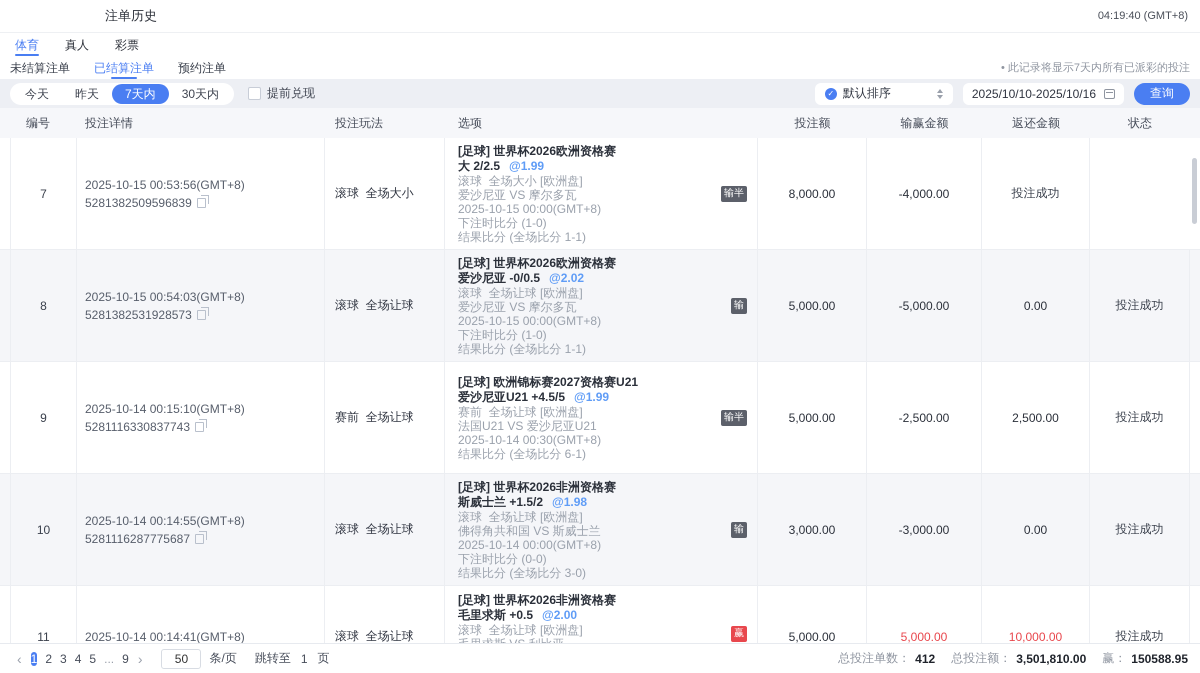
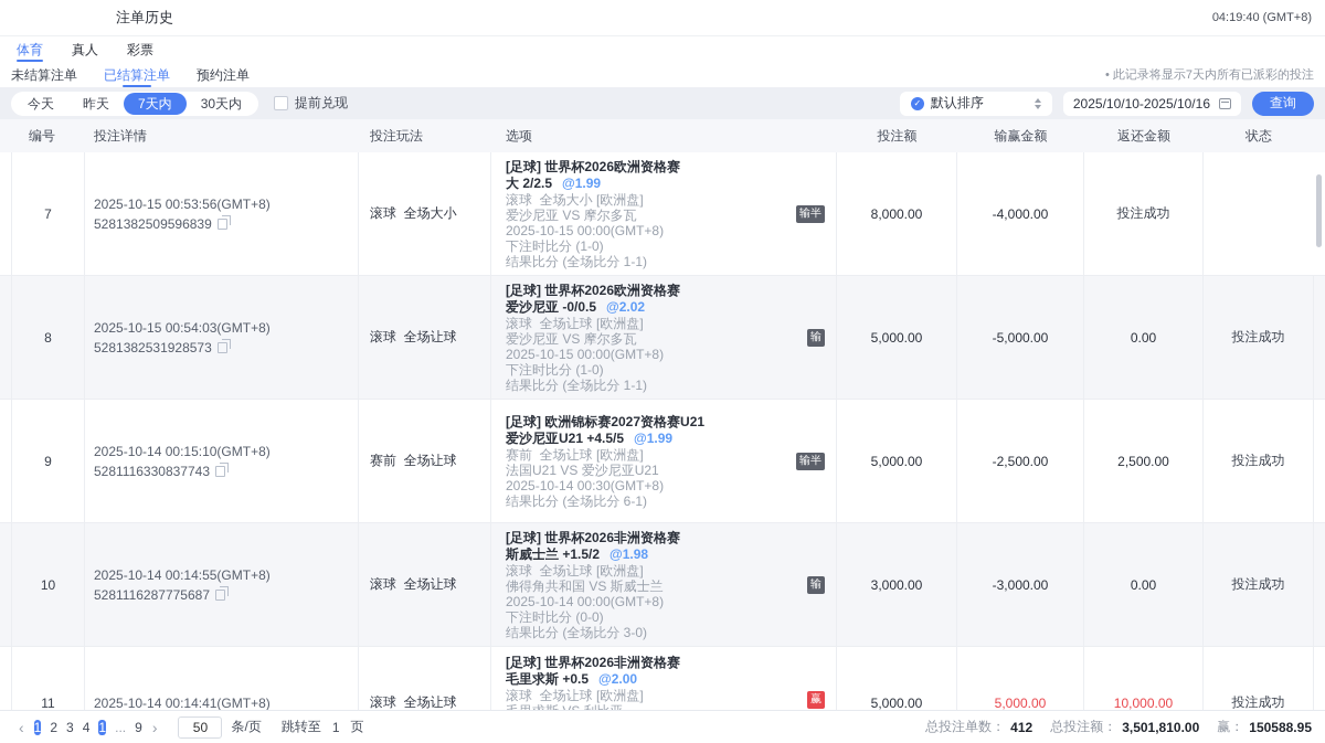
  注单历史
  04:19:40 (GMT+8)
  体育
  真人
  彩票
  未结算注单
  已结算注单
  预约注单
  • 此记录将显示7天内所有已派彩的投注
  今天
  昨天
  7天内
  30天内
  提前兑现
  ✓
  默认排序
  2025/10/10-2025/10/16
  查询
  编号
  投注详情
  投注玩法
  选项
  投注额
  输赢金额
  返还金额
  状态
  7
  2025-10-15 00:53:56(GMT+8)
  5281382509596839
  滚球 全场大小
  [足球] 世界杯2026欧洲资格赛
  大 2/2.5 @1.99
  滚球 全场大小 [欧洲盘]
  爱沙尼亚 VS 摩尔多瓦
  2025-10-15 00:00(GMT+8)
  下注时比分 (1-0)
  结果比分 (全场比分 1-1)
  输半
  8,000.00
  -4,000.00
  投注成功
  8
  2025-10-15 00:54:03(GMT+8)
  5281382531928573
  滚球 全场让球
  [足球] 世界杯2026欧洲资格赛
  爱沙尼亚 -0/0.5 @2.02
  滚球 全场让球 [欧洲盘]
  爱沙尼亚 VS 摩尔多瓦
  2025-10-15 00:00(GMT+8)
  下注时比分 (1-0)
  结果比分 (全场比分 1-1)
  输
  5,000.00
  -5,000.00
  0.00
  投注成功
  9
  2025-10-14 00:15:10(GMT+8)
  5281116330837743
  赛前 全场让球
  [足球] 欧洲锦标赛2027资格赛U21
  爱沙尼亚U21 +4.5/5 @1.99
  赛前 全场让球 [欧洲盘]
  法国U21 VS 爱沙尼亚U21
  2025-10-14 00:30(GMT+8)
  结果比分 (全场比分 6-1)
  输半
  5,000.00
  -2,500.00
  2,500.00
  投注成功
  10
  2025-10-14 00:14:55(GMT+8)
  5281116287775687
  滚球 全场让球
  [足球] 世界杯2026非洲资格赛
  斯威士兰 +1.5/2 @1.98
  滚球 全场让球 [欧洲盘]
  佛得角共和国 VS 斯威士兰
  2025-10-14 00:00(GMT+8)
  下注时比分 (0-0)
  结果比分 (全场比分 3-0)
  输
  3,000.00
  -3,000.00
  0.00
  投注成功
  11
  2025-10-14 00:14:41(GMT+8)
  滚球 全场让球
  [足球] 世界杯2026非洲资格赛
  毛里求斯 +0.5 @2.00
  滚球 全场让球 [欧洲盘]
  赢
  5,000.00
  5,000.00
  10,000.00
  投注成功
  ‹
- 1 2 3 4 5 ... 9
+ 1 2 3 4 1 ... 9
  ›
  50
  条/页
  跳转至
  1
  页
  总投注单数：
  412
  总投注额：
  3,501,810.00
  赢：
  150588.95
